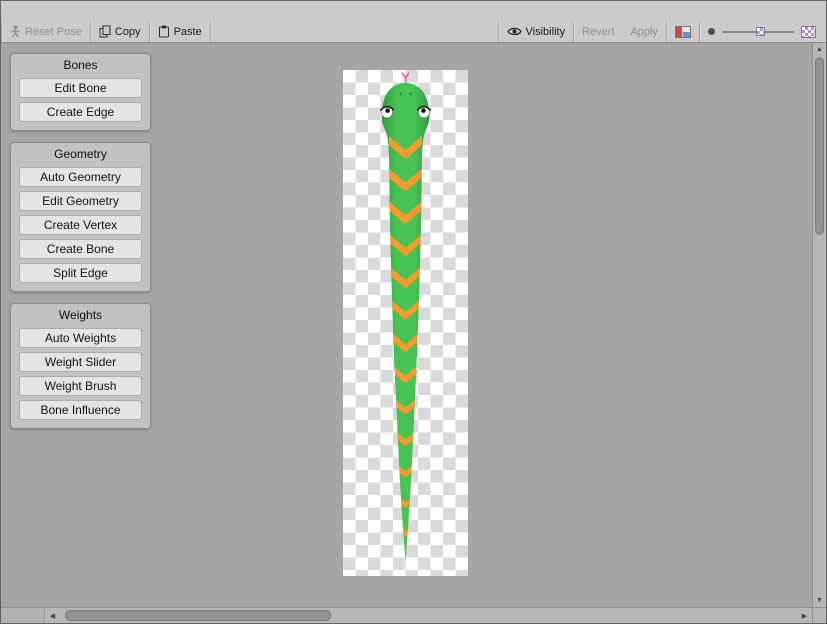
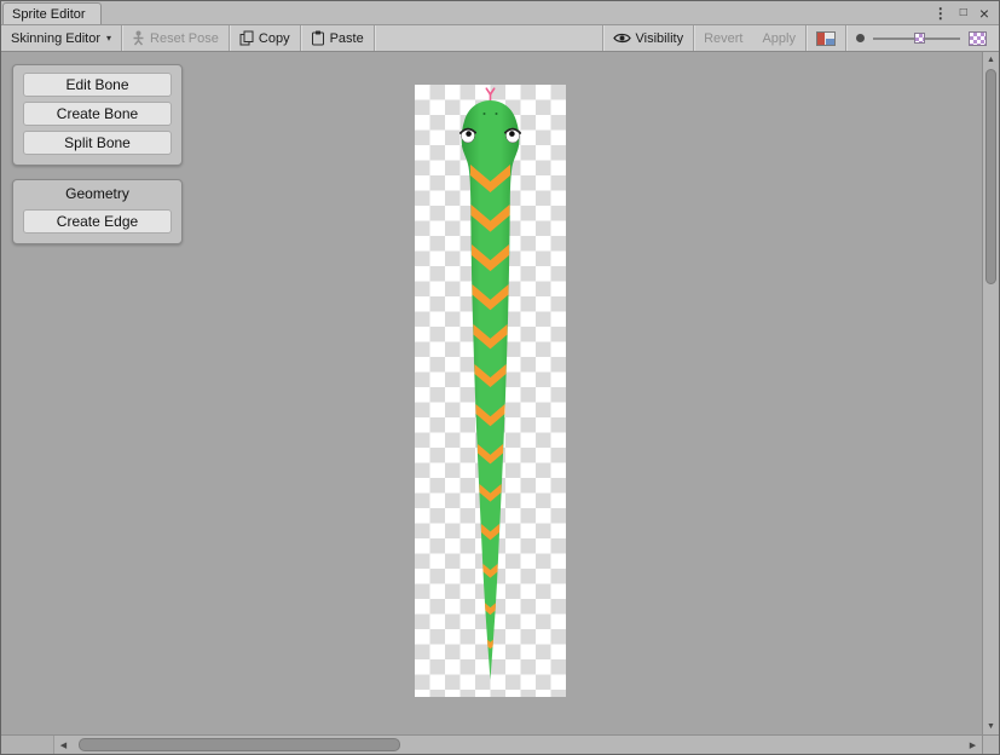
+ Sprite Editor
+ ⋮
+ □
+ ×
+ Skinning Editor
+ ▾
  Reset Pose
  Copy
  Paste
  Visibility
  Revert
  Apply
- Bones
  Edit Bone
- Create Edge
+ Create Bone
+ Split Bone
  Geometry
- Auto Geometry
- Edit Geometry
- Create Vertex
- Create Bone
+ Create Edge
- Split Edge
- Weights
- Auto Weights
- Weight Slider
- Weight Brush
- Bone Influence
